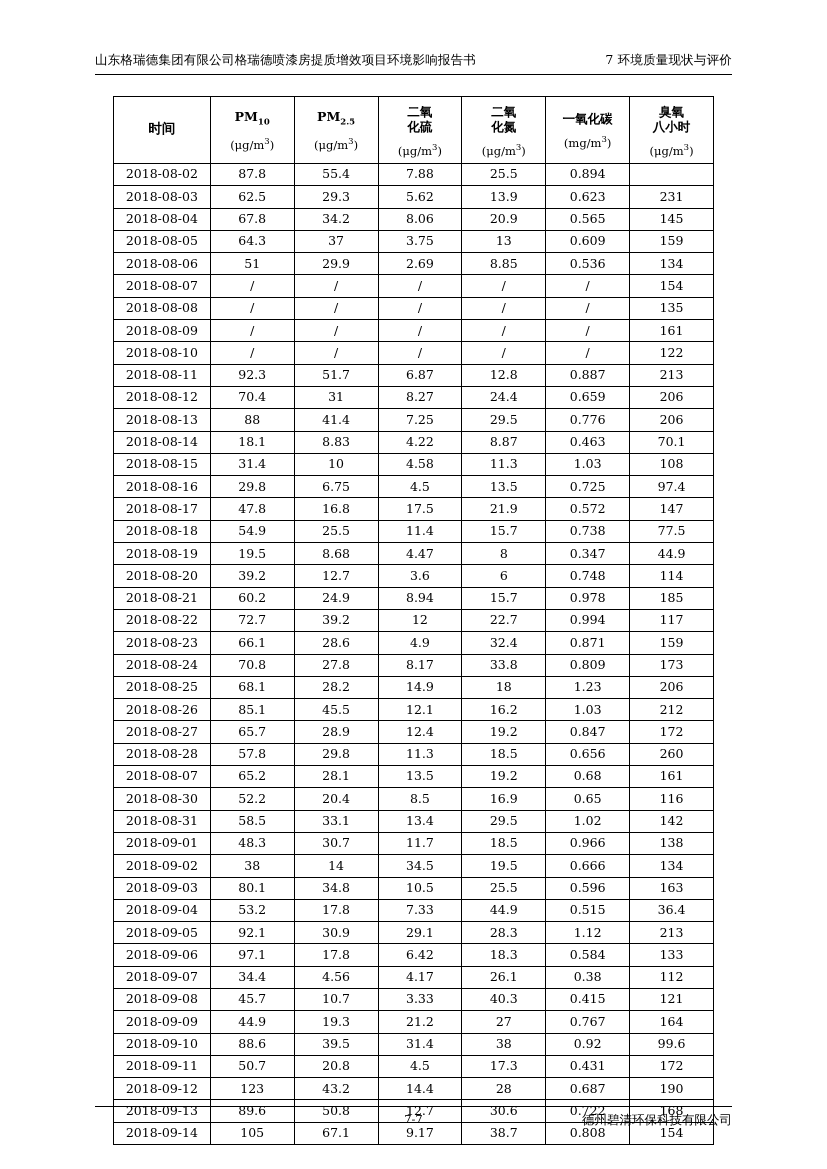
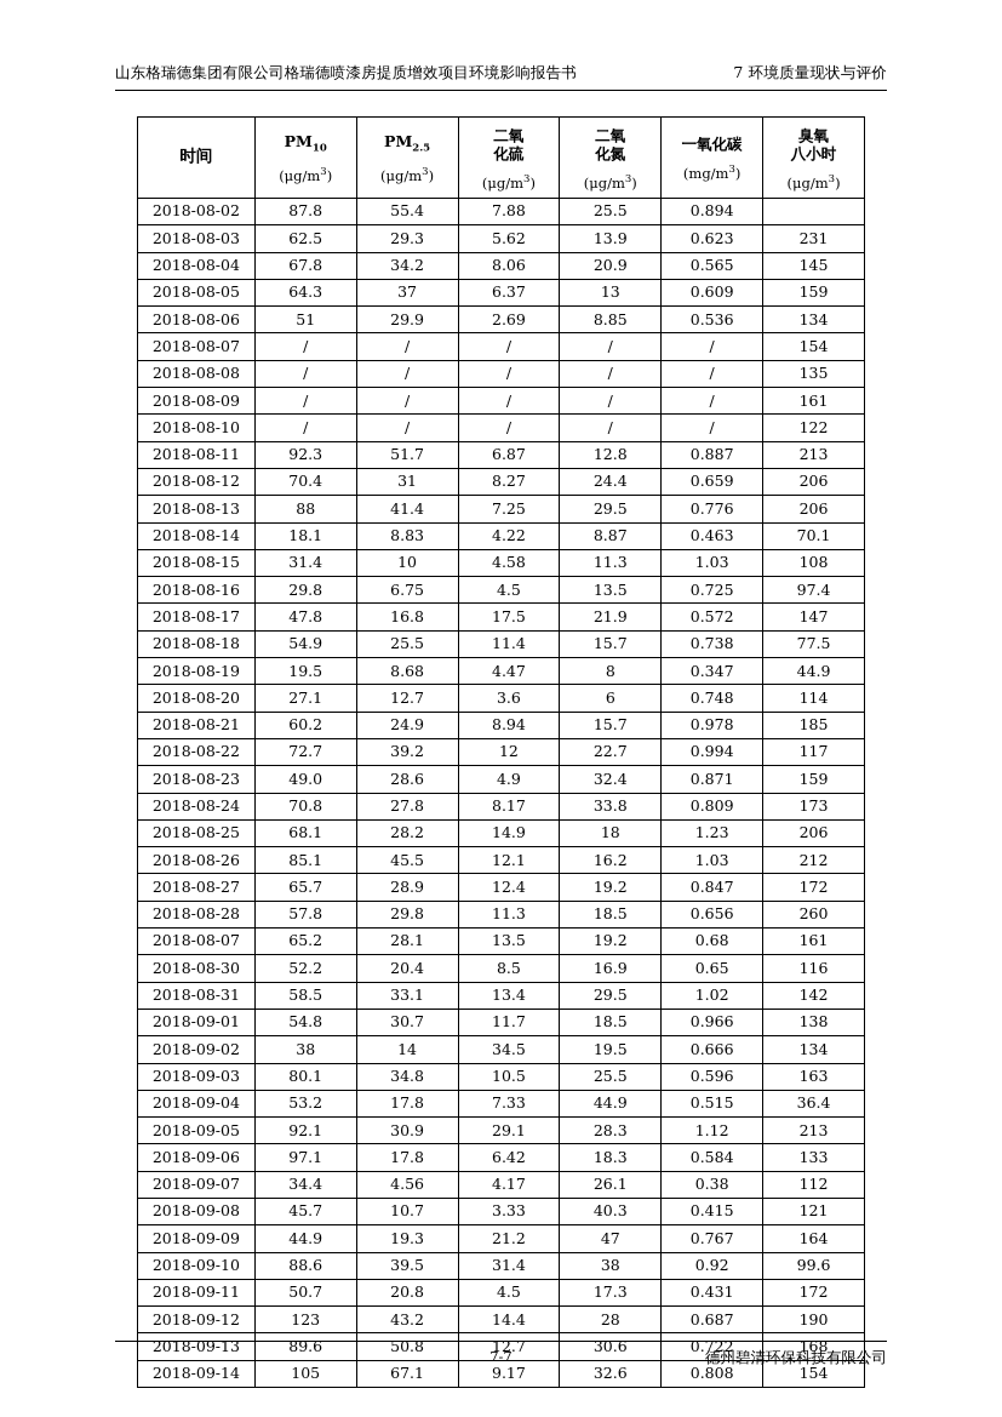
  山东格瑞德集团有限公司格瑞德喷漆房提质增效项目环境影响报告书
  7 环境质量现状与评价
  时间	PM10 (μg/m3)	PM2.5 (μg/m3)	二氧化硫 (μg/m3)	二氧化氮 (μg/m3)	一氧化碳 (mg/m3)	臭氧八小时 (μg/m3)
  2018-08-02	87.8	55.4	7.88	25.5	0.894
  2018-08-03	62.5	29.3	5.62	13.9	0.623	231
  2018-08-04	67.8	34.2	8.06	20.9	0.565	145
- 2018-08-05	64.3	37	3.75	13	0.609	159
+ 2018-08-05	64.3	37	6.37	13	0.609	159
  2018-08-06	51	29.9	2.69	8.85	0.536	134
  2018-08-07	/	/	/	/	/	154
  2018-08-08	/	/	/	/	/	135
  2018-08-09	/	/	/	/	/	161
  2018-08-10	/	/	/	/	/	122
  2018-08-11	92.3	51.7	6.87	12.8	0.887	213
  2018-08-12	70.4	31	8.27	24.4	0.659	206
  2018-08-13	88	41.4	7.25	29.5	0.776	206
  2018-08-14	18.1	8.83	4.22	8.87	0.463	70.1
  2018-08-15	31.4	10	4.58	11.3	1.03	108
  2018-08-16	29.8	6.75	4.5	13.5	0.725	97.4
  2018-08-17	47.8	16.8	17.5	21.9	0.572	147
  2018-08-18	54.9	25.5	11.4	15.7	0.738	77.5
  2018-08-19	19.5	8.68	4.47	8	0.347	44.9
- 2018-08-20	39.2	12.7	3.6	6	0.748	114
+ 2018-08-20	27.1	12.7	3.6	6	0.748	114
  2018-08-21	60.2	24.9	8.94	15.7	0.978	185
  2018-08-22	72.7	39.2	12	22.7	0.994	117
- 2018-08-23	66.1	28.6	4.9	32.4	0.871	159
+ 2018-08-23	49.0	28.6	4.9	32.4	0.871	159
  2018-08-24	70.8	27.8	8.17	33.8	0.809	173
  2018-08-25	68.1	28.2	14.9	18	1.23	206
  2018-08-26	85.1	45.5	12.1	16.2	1.03	212
  2018-08-27	65.7	28.9	12.4	19.2	0.847	172
  2018-08-28	57.8	29.8	11.3	18.5	0.656	260
  2018-08-07	65.2	28.1	13.5	19.2	0.68	161
  2018-08-30	52.2	20.4	8.5	16.9	0.65	116
  2018-08-31	58.5	33.1	13.4	29.5	1.02	142
- 2018-09-01	48.3	30.7	11.7	18.5	0.966	138
+ 2018-09-01	54.8	30.7	11.7	18.5	0.966	138
  2018-09-02	38	14	34.5	19.5	0.666	134
  2018-09-03	80.1	34.8	10.5	25.5	0.596	163
  2018-09-04	53.2	17.8	7.33	44.9	0.515	36.4
  2018-09-05	92.1	30.9	29.1	28.3	1.12	213
  2018-09-06	97.1	17.8	6.42	18.3	0.584	133
  2018-09-07	34.4	4.56	4.17	26.1	0.38	112
  2018-09-08	45.7	10.7	3.33	40.3	0.415	121
- 2018-09-09	44.9	19.3	21.2	27	0.767	164
+ 2018-09-09	44.9	19.3	21.2	47	0.767	164
  2018-09-10	88.6	39.5	31.4	38	0.92	99.6
  2018-09-11	50.7	20.8	4.5	17.3	0.431	172
  2018-09-12	123	43.2	14.4	28	0.687	190
  2018-09-13	89.6	50.8	12.7	30.6	0.722	168
- 2018-09-14	105	67.1	9.17	38.7	0.808	154
+ 2018-09-14	105	67.1	9.17	32.6	0.808	154
  7-7
  德州碧清环保科技有限公司
